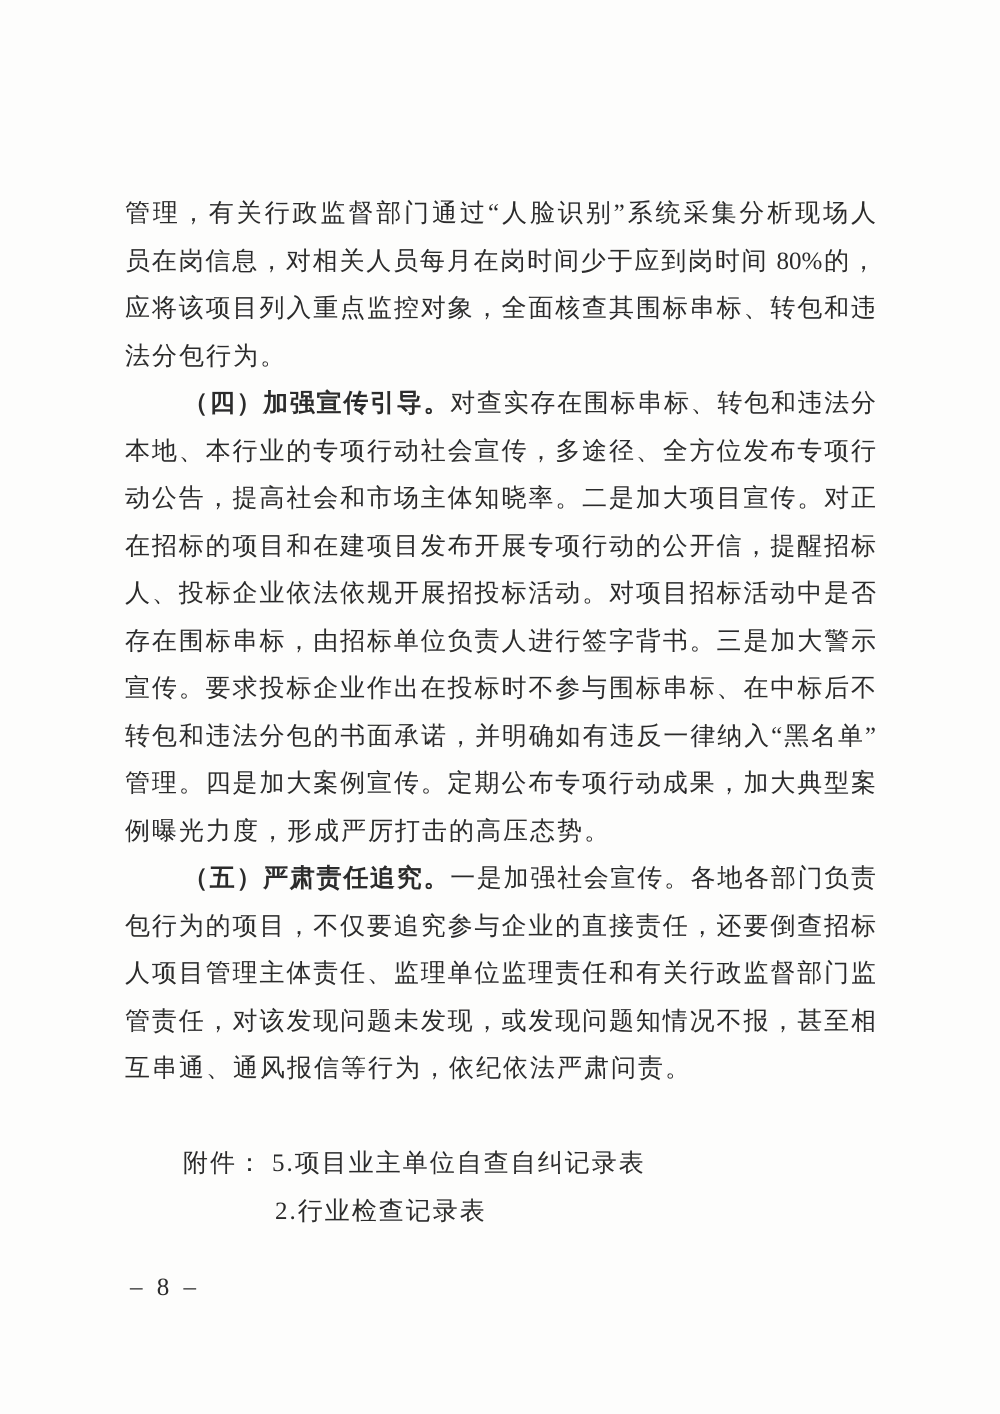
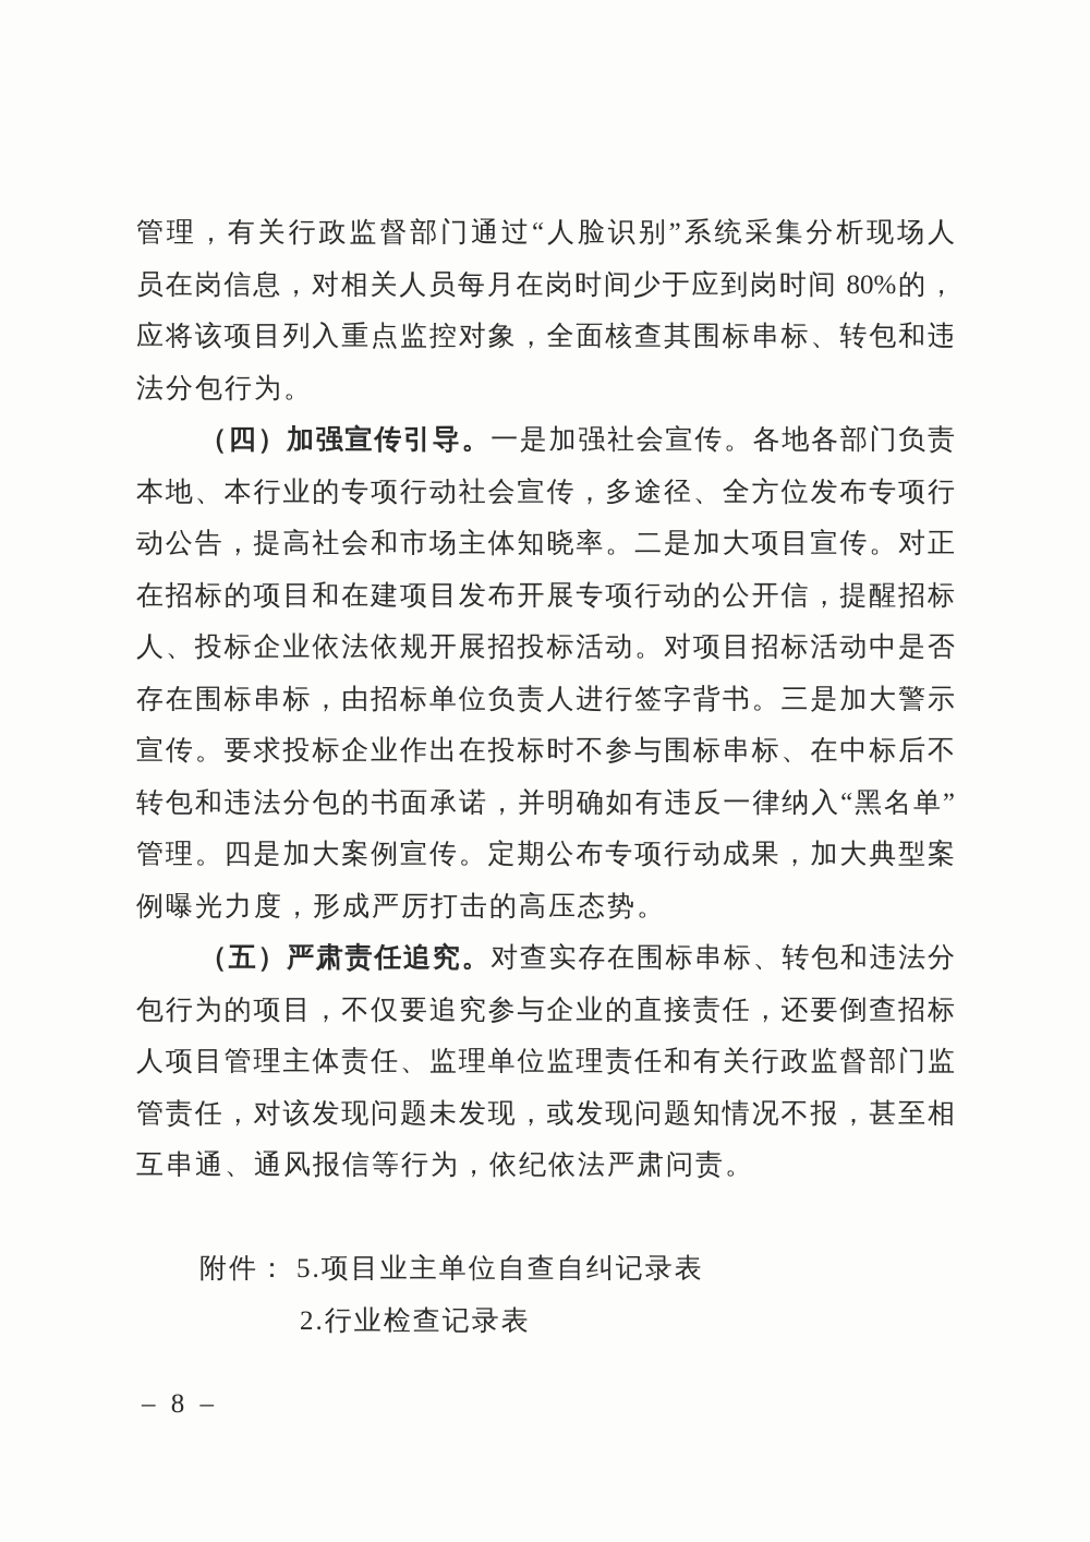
  管理，有关行政监督部门通过“人脸识别”系统采集分析现场人
  员在岗信息，对相关人员每月在岗时间少于应到岗时间 80%的，
  应将该项目列入重点监控对象，全面核查其围标串标、转包和违
  法分包行为。
- （四）加强宣传引导。对查实存在围标串标、转包和违法分
+ （四）加强宣传引导。一是加强社会宣传。各地各部门负责
  本地、本行业的专项行动社会宣传，多途径、全方位发布专项行
  动公告，提高社会和市场主体知晓率。二是加大项目宣传。对正
  在招标的项目和在建项目发布开展专项行动的公开信，提醒招标
  人、投标企业依法依规开展招投标活动。对项目招标活动中是否
  存在围标串标，由招标单位负责人进行签字背书。三是加大警示
  宣传。要求投标企业作出在投标时不参与围标串标、在中标后不
  转包和违法分包的书面承诺，并明确如有违反一律纳入“黑名单”
  管理。四是加大案例宣传。定期公布专项行动成果，加大典型案
  例曝光力度，形成严厉打击的高压态势。
- （五）严肃责任追究。一是加强社会宣传。各地各部门负责
+ （五）严肃责任追究。对查实存在围标串标、转包和违法分
  包行为的项目，不仅要追究参与企业的直接责任，还要倒查招标
  人项目管理主体责任、监理单位监理责任和有关行政监督部门监
  管责任，对该发现问题未发现，或发现问题知情况不报，甚至相
  互串通、通风报信等行为，依纪依法严肃问责。
  附件： 5.项目业主单位自查自纠记录表
  2.行业检查记录表
  – 8 –
